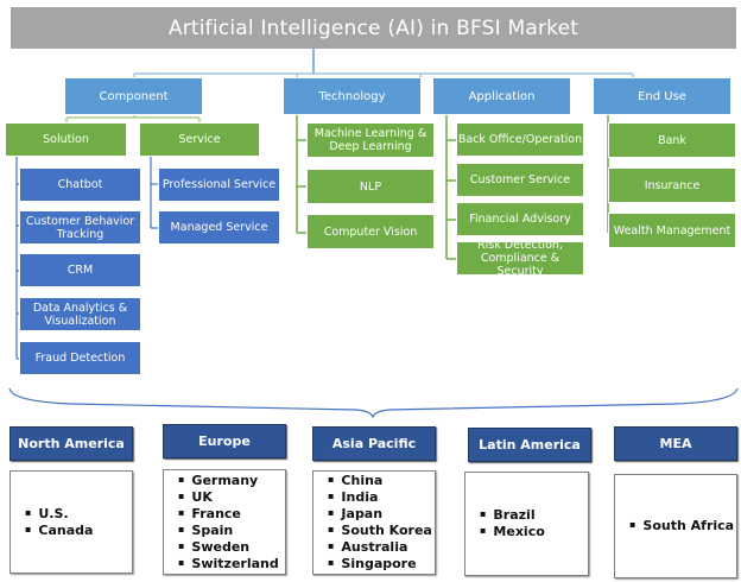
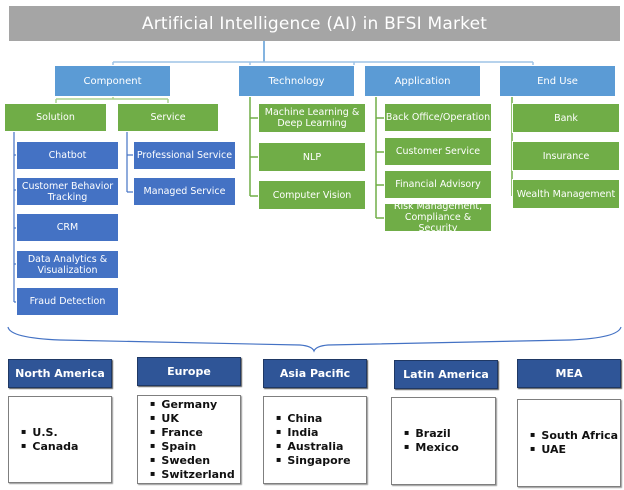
  Artificial Intelligence (AI) in BFSI Market
  Component
  Technology
  Application
  End Use
  Solution
  Service
  Chatbot
  Customer Behavior Tracking
  CRM
  Data Analytics & Visualization
  Fraud Detection
  Professional Service
  Managed Service
  Machine Learning & Deep Learning
  NLP
  Computer Vision
  Back Office/Operation
  Customer Service
  Financial Advisory
- Risk Detection, Compliance & Security
+ Risk Management, Compliance & Security
  Bank
  Insurance
  Wealth Management
  North America
  Europe
  Asia Pacific
  Latin America
  MEA
  U.S.
  Canada
  Germany
  UK
  France
  Spain
  Sweden
  Switzerland
  China
  India
- Japan
- South Korea
  Australia
  Singapore
  Brazil
  Mexico
  South Africa
+ UAE
